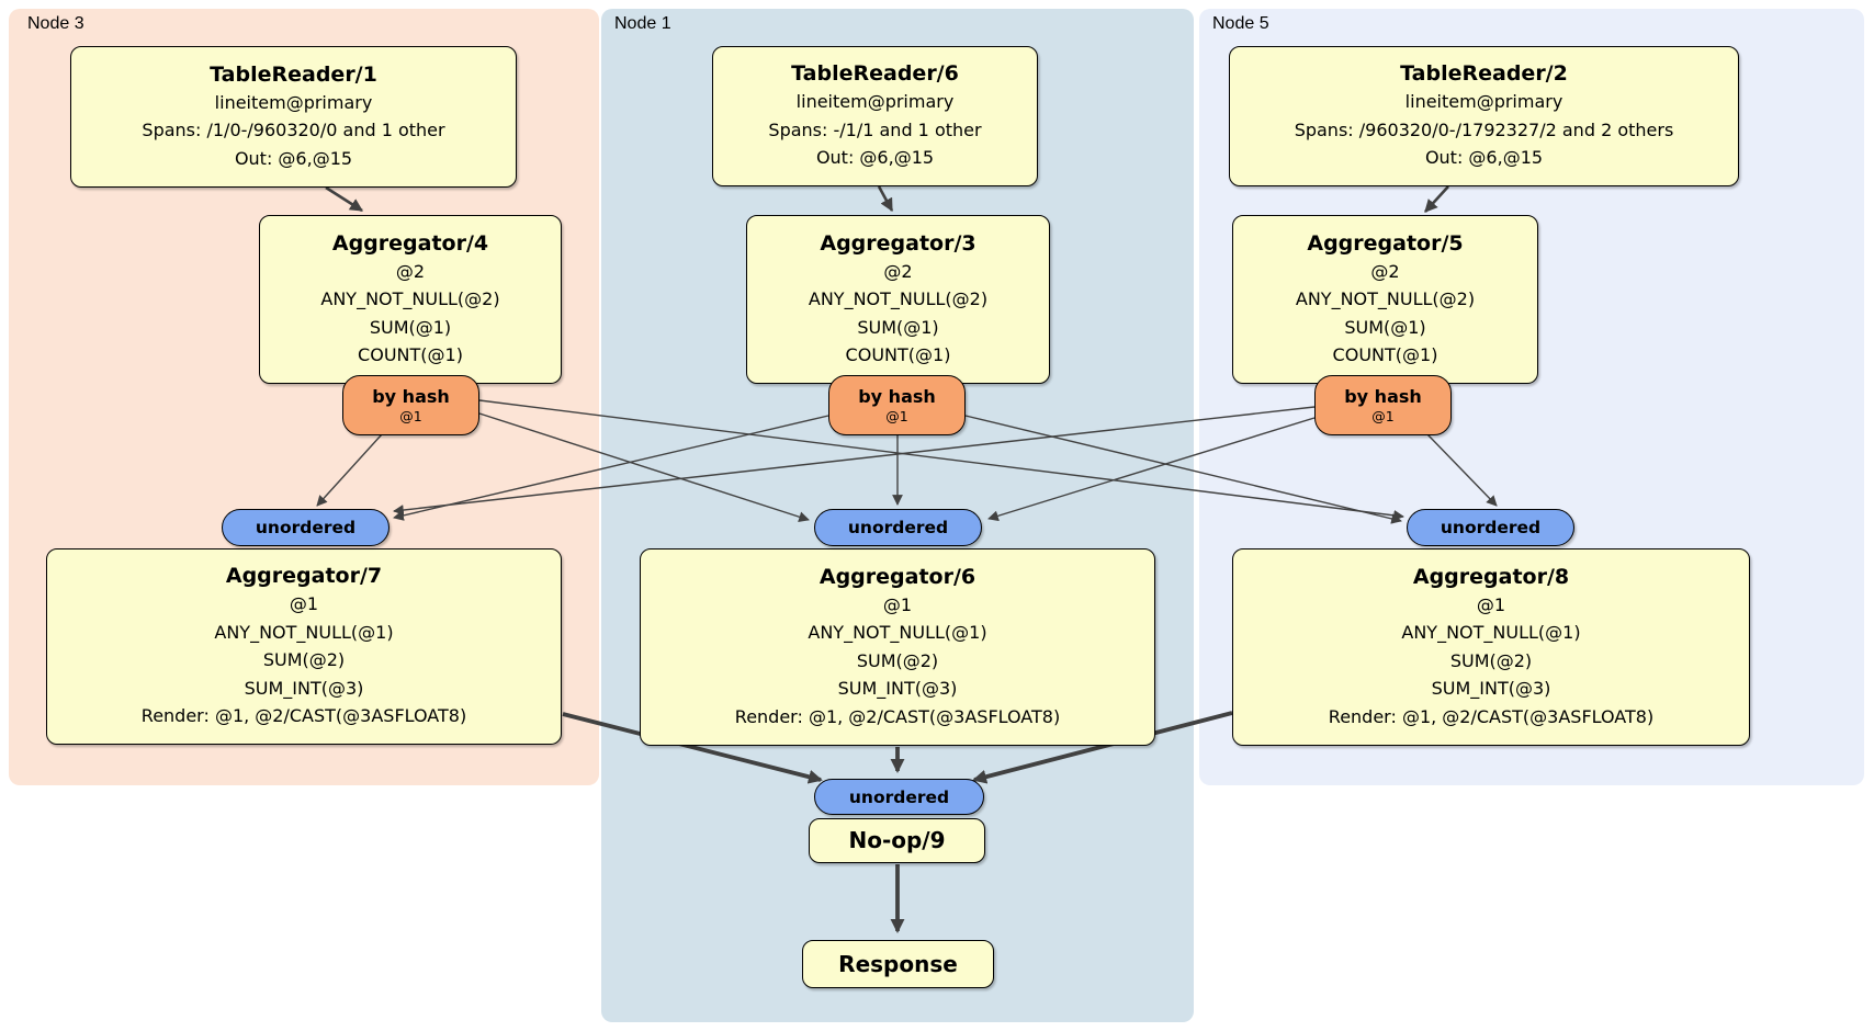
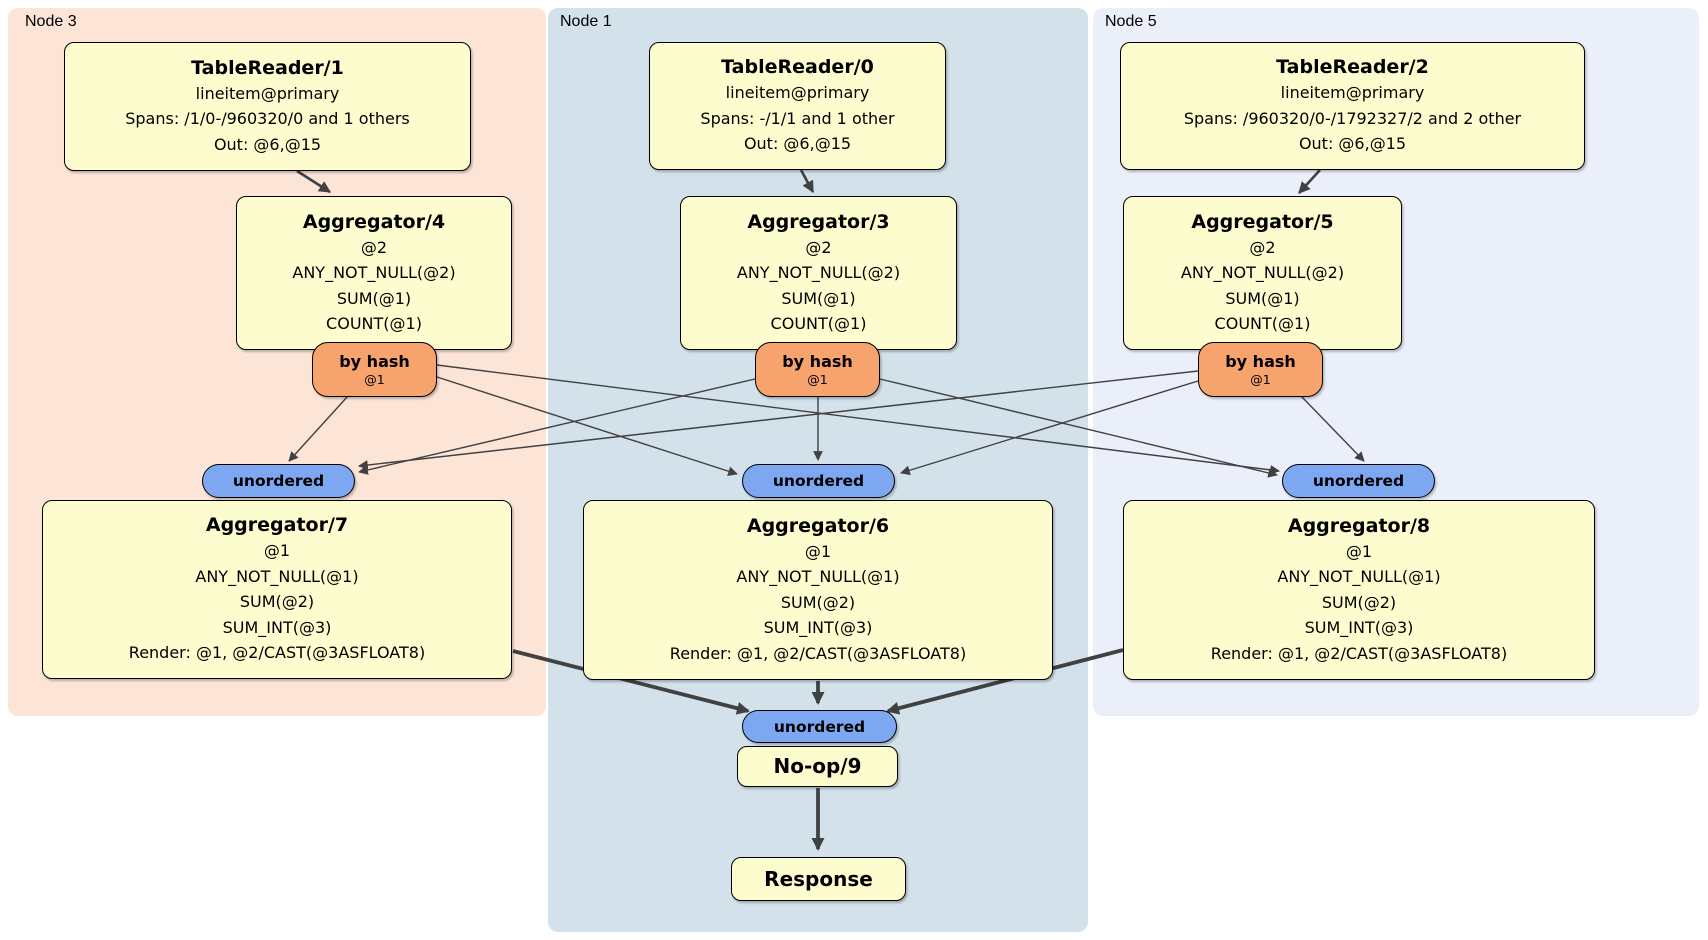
  Node 3
  Node 1
  Node 5
  TableReader/1
  lineitem@primary
- Spans: /1/0-/960320/0 and 1 other
+ Spans: /1/0-/960320/0 and 1 others
  Out: @6,@15
- TableReader/6
+ TableReader/0
  lineitem@primary
  Spans: -/1/1 and 1 other
  Out: @6,@15
  TableReader/2
  lineitem@primary
- Spans: /960320/0-/1792327/2 and 2 others
+ Spans: /960320/0-/1792327/2 and 2 other
  Out: @6,@15
  Aggregator/4
  @2
  ANY_NOT_NULL(@2)
  SUM(@1)
  COUNT(@1)
  Aggregator/3
  @2
  ANY_NOT_NULL(@2)
  SUM(@1)
  COUNT(@1)
  Aggregator/5
  @2
  ANY_NOT_NULL(@2)
  SUM(@1)
  COUNT(@1)
  by hash
  @1
  by hash
  @1
  by hash
  @1
  unordered
  unordered
  unordered
  Aggregator/7
  @1
  ANY_NOT_NULL(@1)
  SUM(@2)
  SUM_INT(@3)
  Render: @1, @2/CAST(@3ASFLOAT8)
  Aggregator/6
  @1
  ANY_NOT_NULL(@1)
  SUM(@2)
  SUM_INT(@3)
  Render: @1, @2/CAST(@3ASFLOAT8)
  Aggregator/8
  @1
  ANY_NOT_NULL(@1)
  SUM(@2)
  SUM_INT(@3)
  Render: @1, @2/CAST(@3ASFLOAT8)
  unordered
  No-op/9
  Response
